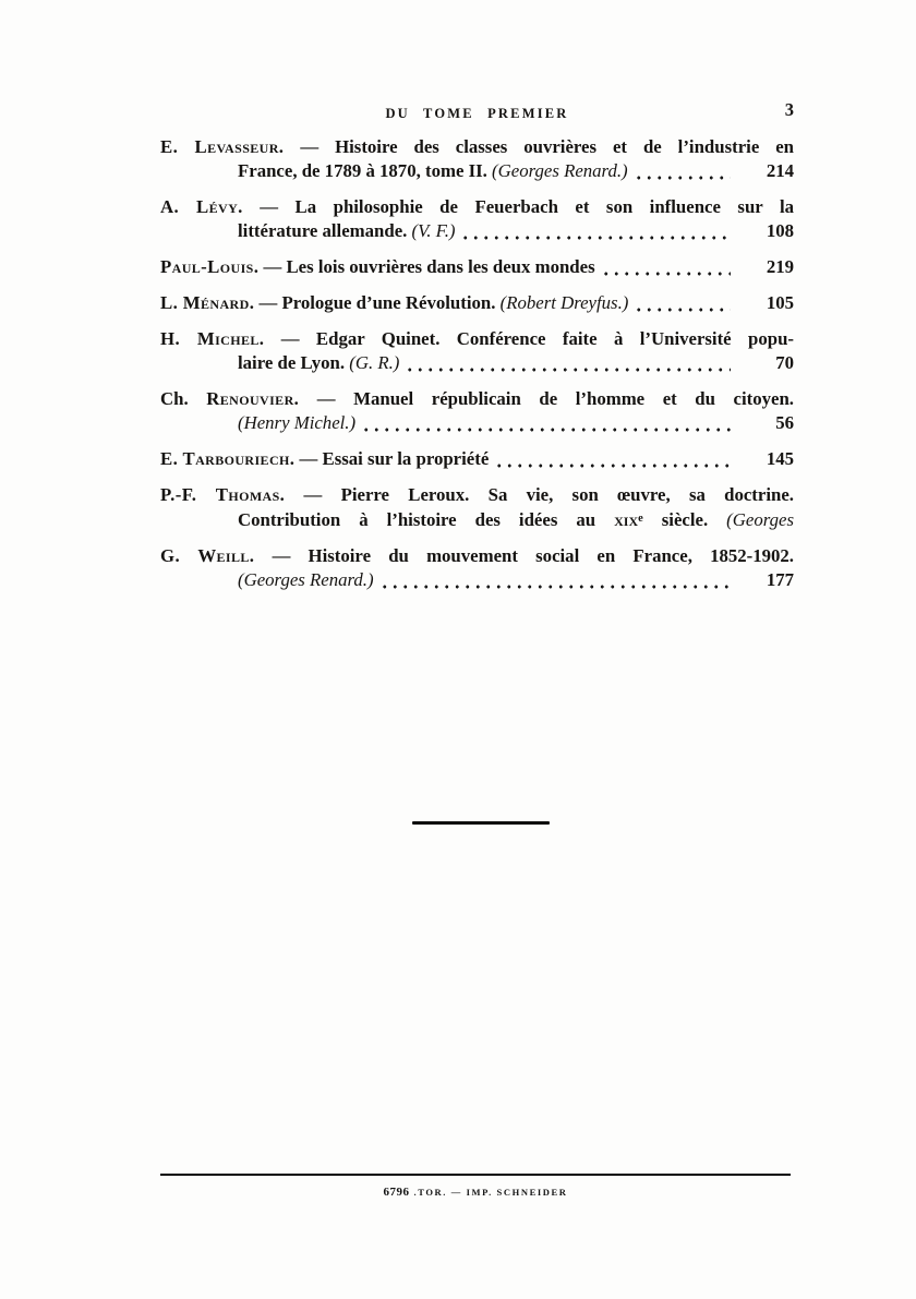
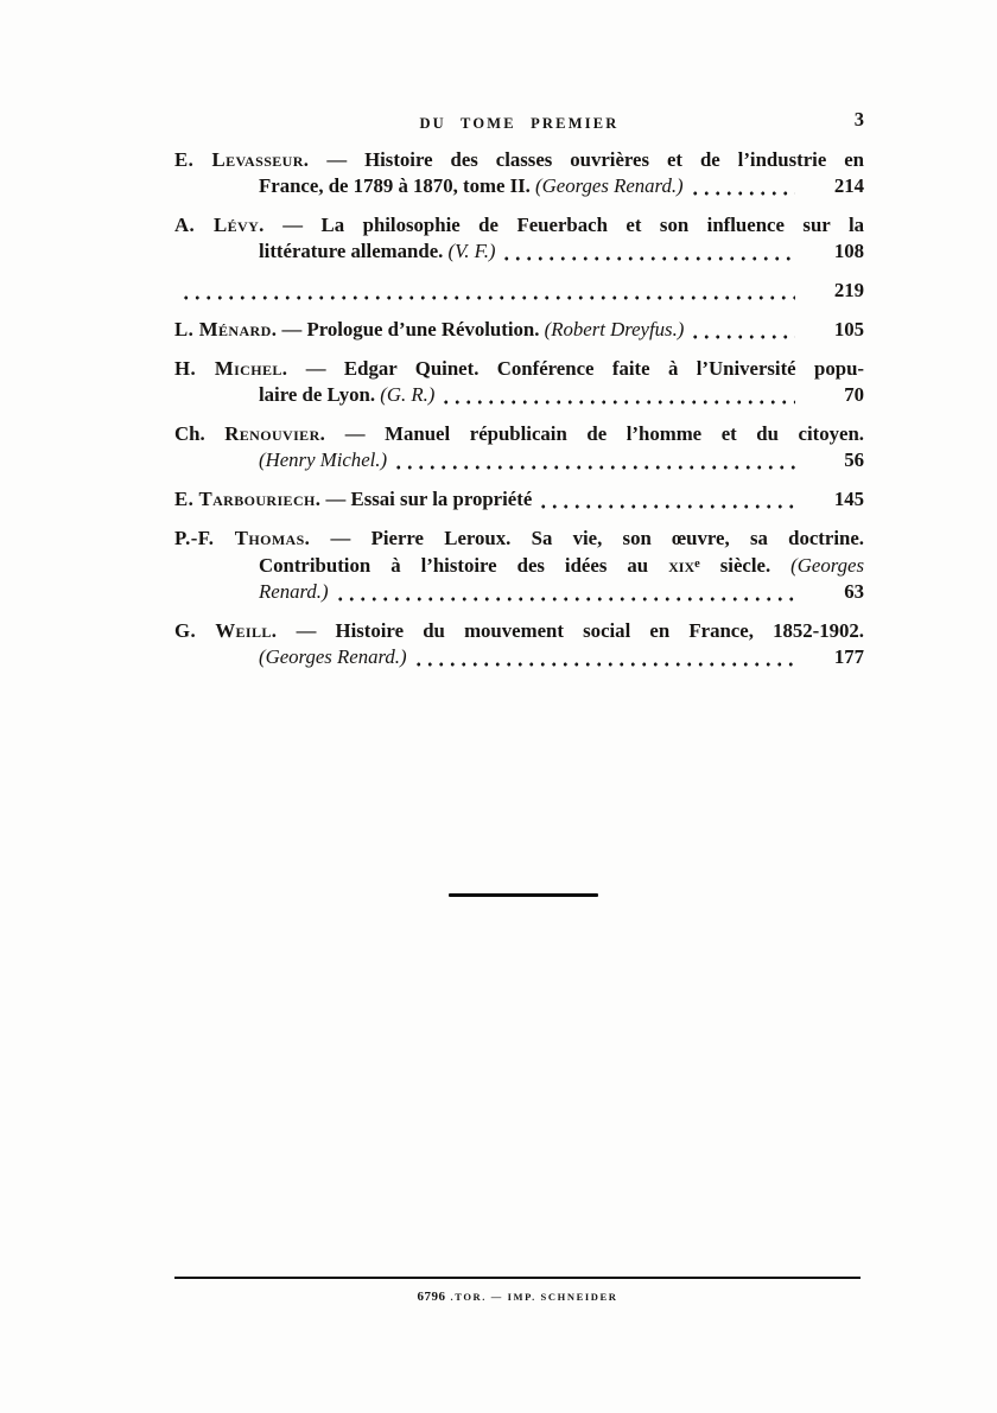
  DU TOME PREMIER
  3
  E. Levasseur. — Histoire des classes ouvrières et de l’industrie en
  France, de 1789 à 1870, tome II. (Georges Renard.)
  214
  A. Lévy. — La philosophie de Feuerbach et son influence sur la
  littérature allemande. (V. F.)
  108
- Paul-Louis. — Les lois ouvrières dans les deux mondes
  219
  L. Ménard. — Prologue d’une Révolution. (Robert Dreyfus.)
  105
  H. Michel. — Edgar Quinet. Conférence faite à l’Université popu-
  laire de Lyon. (G. R.)
  70
  Ch. Renouvier. — Manuel républicain de l’homme et du citoyen.
  (Henry Michel.)
  56
  E. Tarbouriech. — Essai sur la propriété
  145
  P.-F. Thomas. — Pierre Leroux. Sa vie, son œuvre, sa doctrine.
  Contribution à l’histoire des idées au xixe siècle. (Georges
+ Renard.)
+ 63
  G. Weill. — Histoire du mouvement social en France, 1852-1902.
  (Georges Renard.)
  177
  6796 .TOR. — IMP. SCHNEIDER
